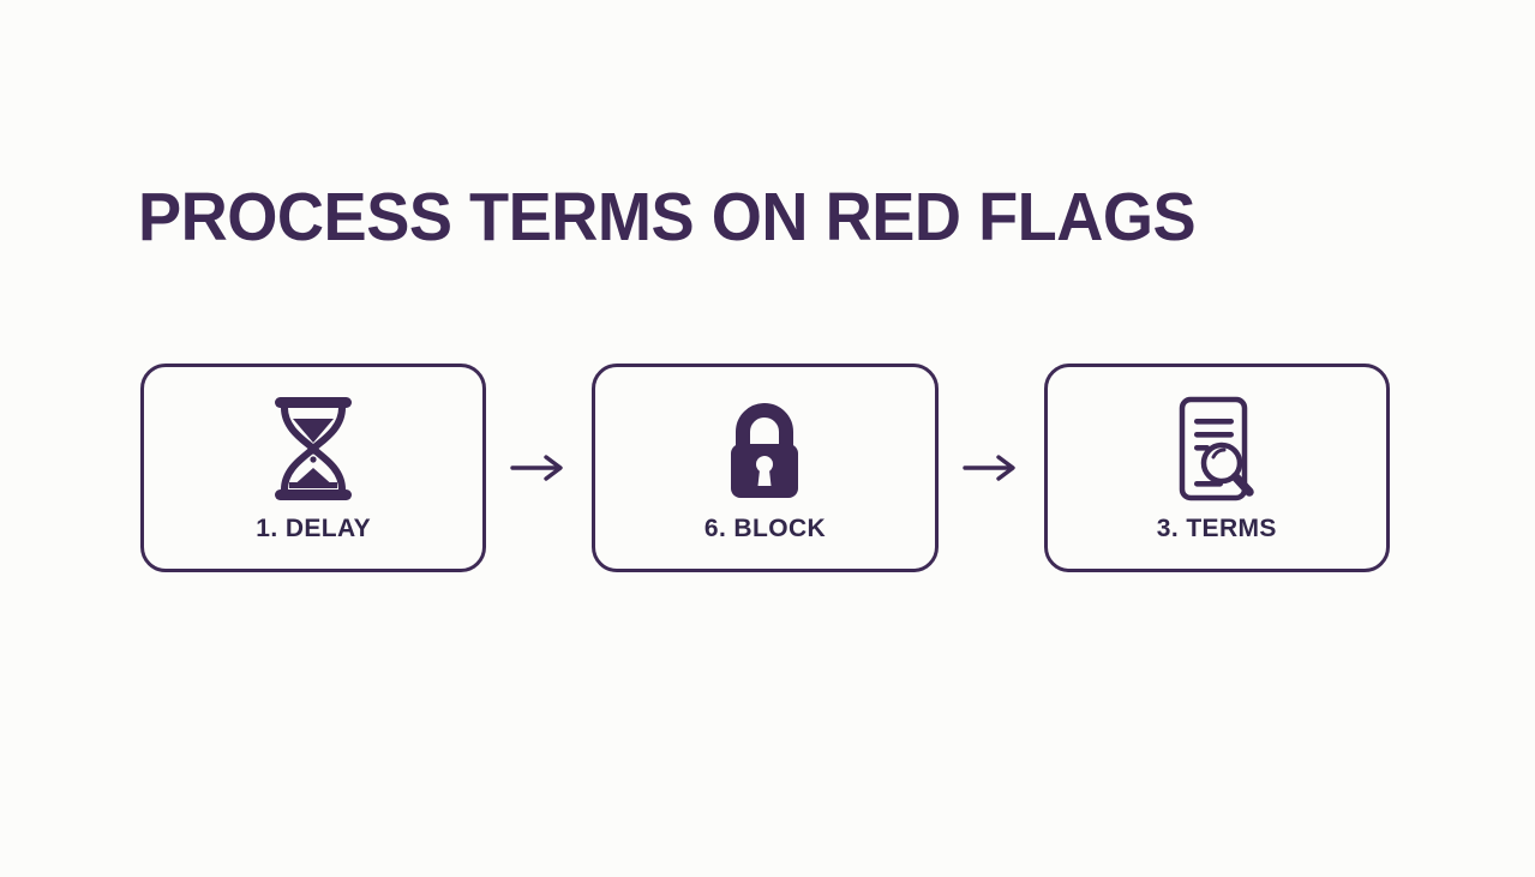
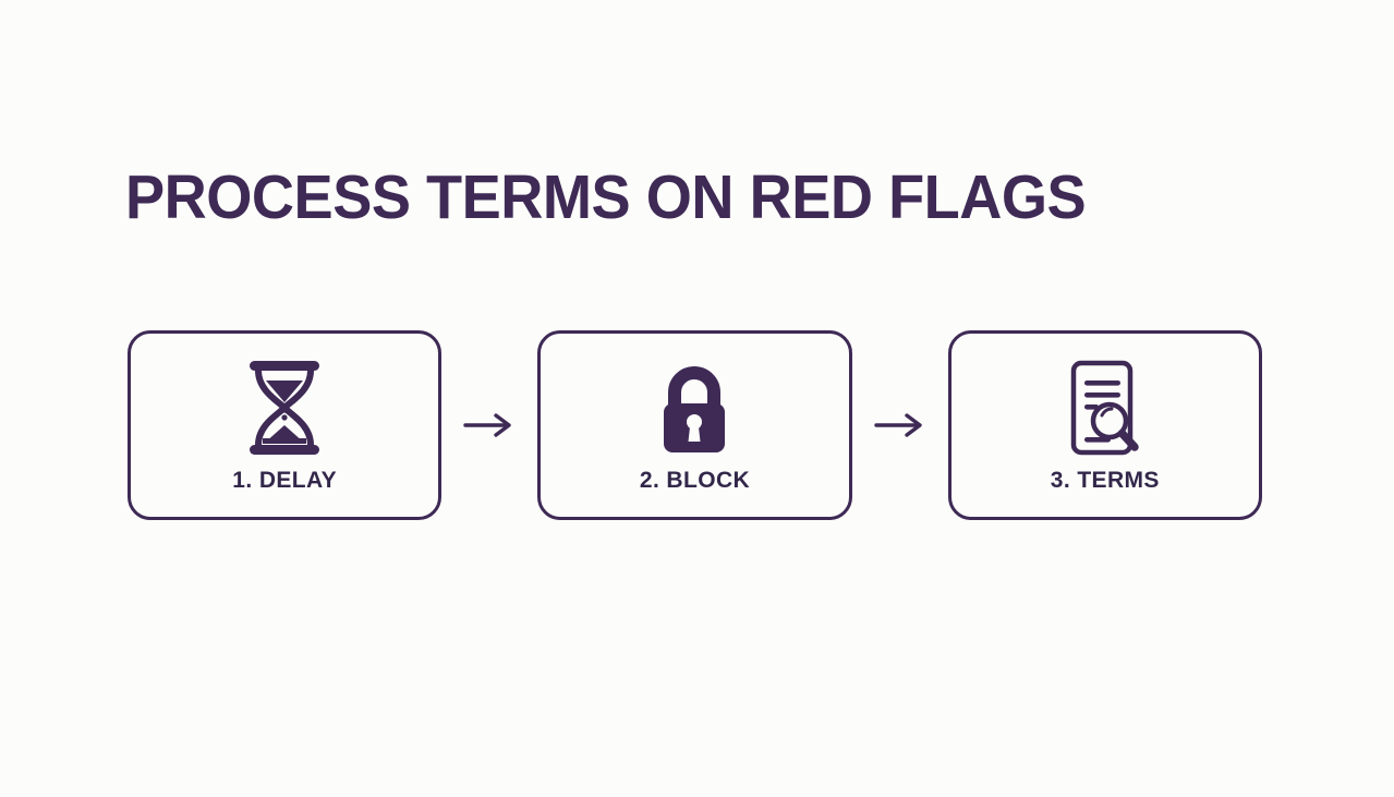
  PROCESS TERMS ON RED FLAGS
  1. DELAY
- 6. BLOCK
+ 2. BLOCK
  3. TERMS
